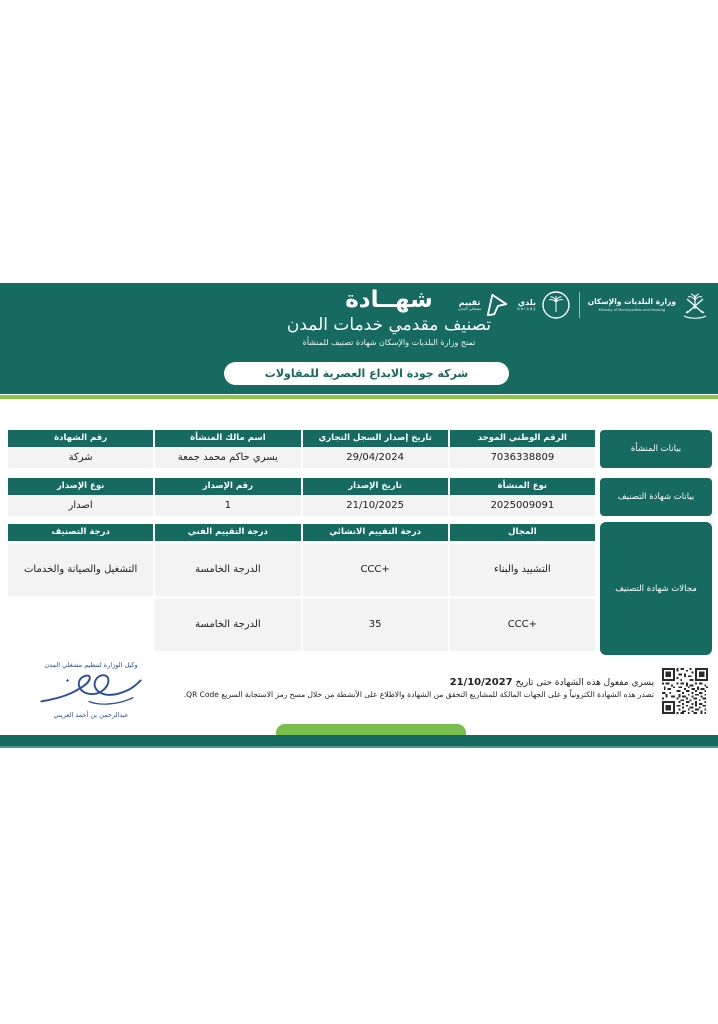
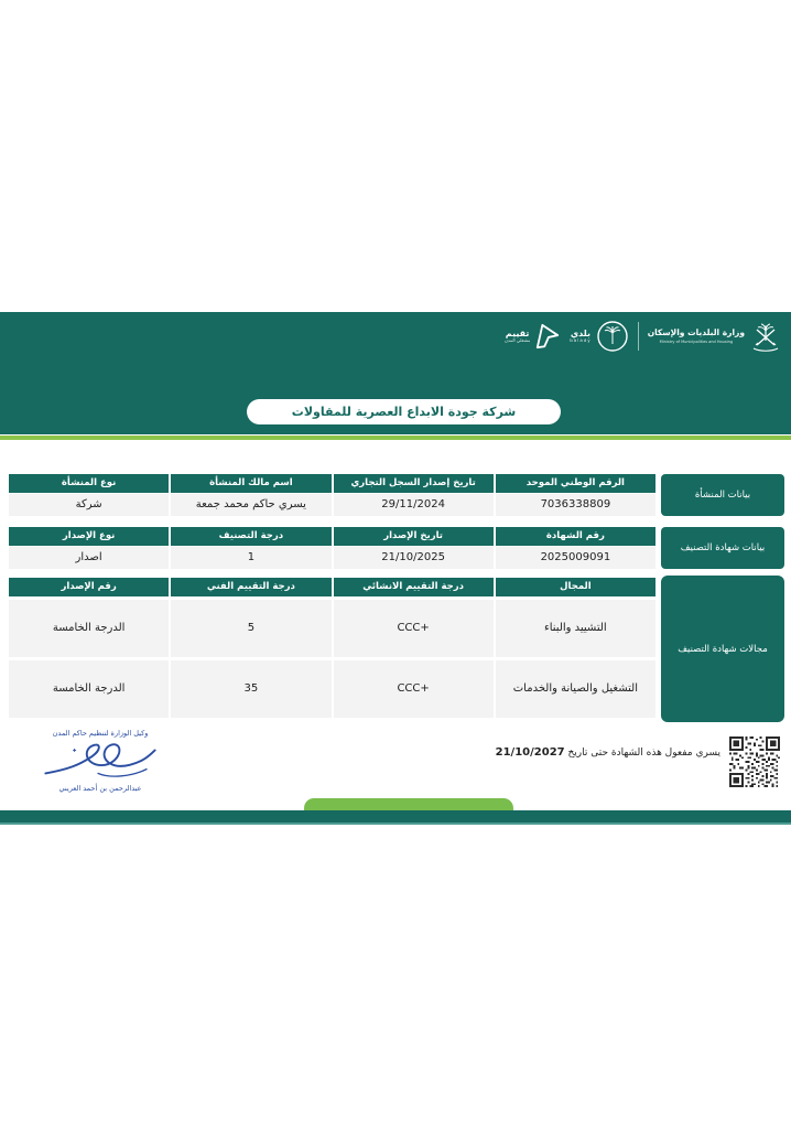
  تقييم
  بلدي
  وزارة البلديات والإسكان
- شهــادة
- تصنيف مقدمي خدمات المدن
- تمنح وزارة البلديات والإسكان شهادة تصنيف للمنشأة
  شركة جودة الابداع العصرية للمقاولات
  بيانات المنشأة
  الرقم الوطني الموحد
  تاريخ إصدار السجل التجاري
  اسم مالك المنشأة
- رقم الشهادة
+ نوع المنشأة
  7036338809
- 29/04/2024
+ 29/11/2024
  يسري حاكم محمد جمعة
  شركة
  بيانات شهادة التصنيف
- نوع المنشأة
+ رقم الشهادة
  تاريخ الإصدار
- رقم الإصدار
+ درجة التصنيف
  نوع الإصدار
  2025009091
  21/10/2025
  1
  اصدار
  مجالات شهادة التصنيف
  المجال
  درجة التقييم الانشائي
  درجة التقييم الفني
- درجة التصنيف
+ رقم الإصدار
  التشييد والبناء
  CCC+
+ 5
  الدرجة الخامسة
  التشغيل والصيانة والخدمات
  CCC+
  35
  الدرجة الخامسة
  يسري مفعول هذه الشهادة حتى تاريخ 21/10/2027
- تصدر هذه الشهادة الكترونياً و على الجهات المالكة للمشاريع التحقق من الشهادة والاطلاع على الأنشطة من خلال مسح رمز الاستجابة السريع QR Code.
- وكيل الوزارة لتنظيم مشغلي المدن
+ وكيل الوزارة لتنظيم حاكم المدن
  عبدالرحمن بن أحمد العريني
